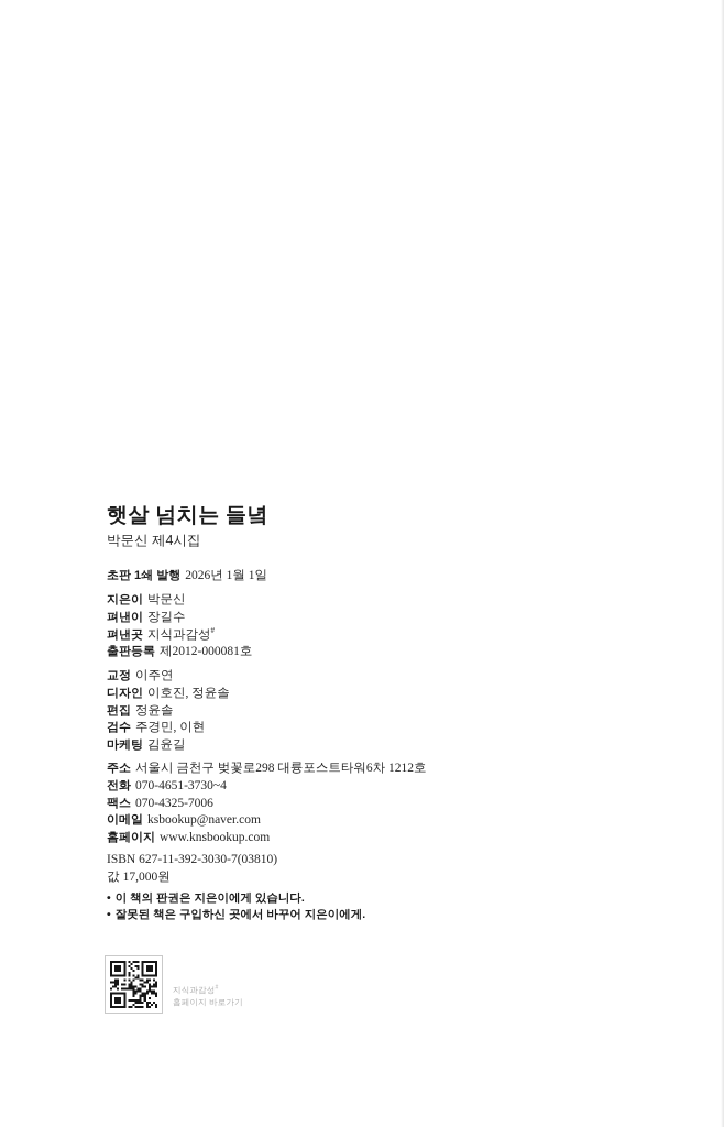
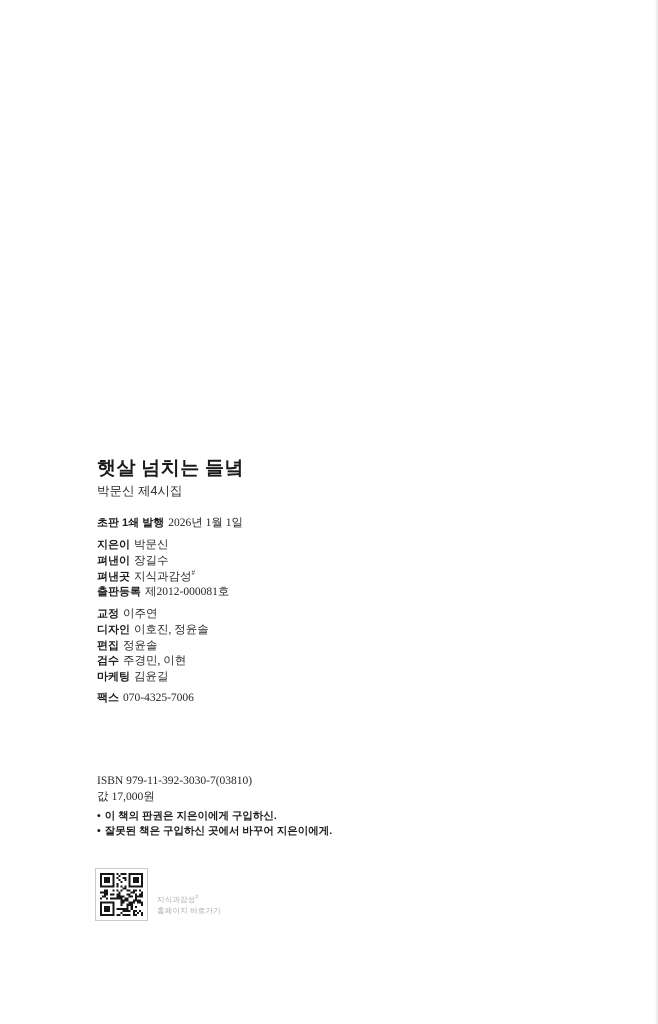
  햇살 넘치는 들녘
  박문신 제4시집
  초판 1쇄 발행 2026년 1월 1일
  지은이 박문신
  펴낸이 장길수
  펴낸곳 지식과감성#
  출판등록 제2012-000081호
  교정 이주연
  디자인 이호진, 정윤솔
  편집 정윤솔
  검수 주경민, 이현
  마케팅 김윤길
- 주소 서울시 금천구 벚꽃로298 대륭포스트타워6차 1212호
- 전화 070-4651-3730~4
  팩스 070-4325-7006
- 이메일 ksbookup@naver.com
- 홈페이지 www.knsbookup.com
- ISBN 627-11-392-3030-7(03810)
+ ISBN 979-11-392-3030-7(03810)
  값 17,000원
- • 이 책의 판권은 지은이에게 있습니다.
+ • 이 책의 판권은 지은이에게 구입하신.
  • 잘못된 책은 구입하신 곳에서 바꾸어 지은이에게.
  지식과감성
  홈페이지 바로가기
